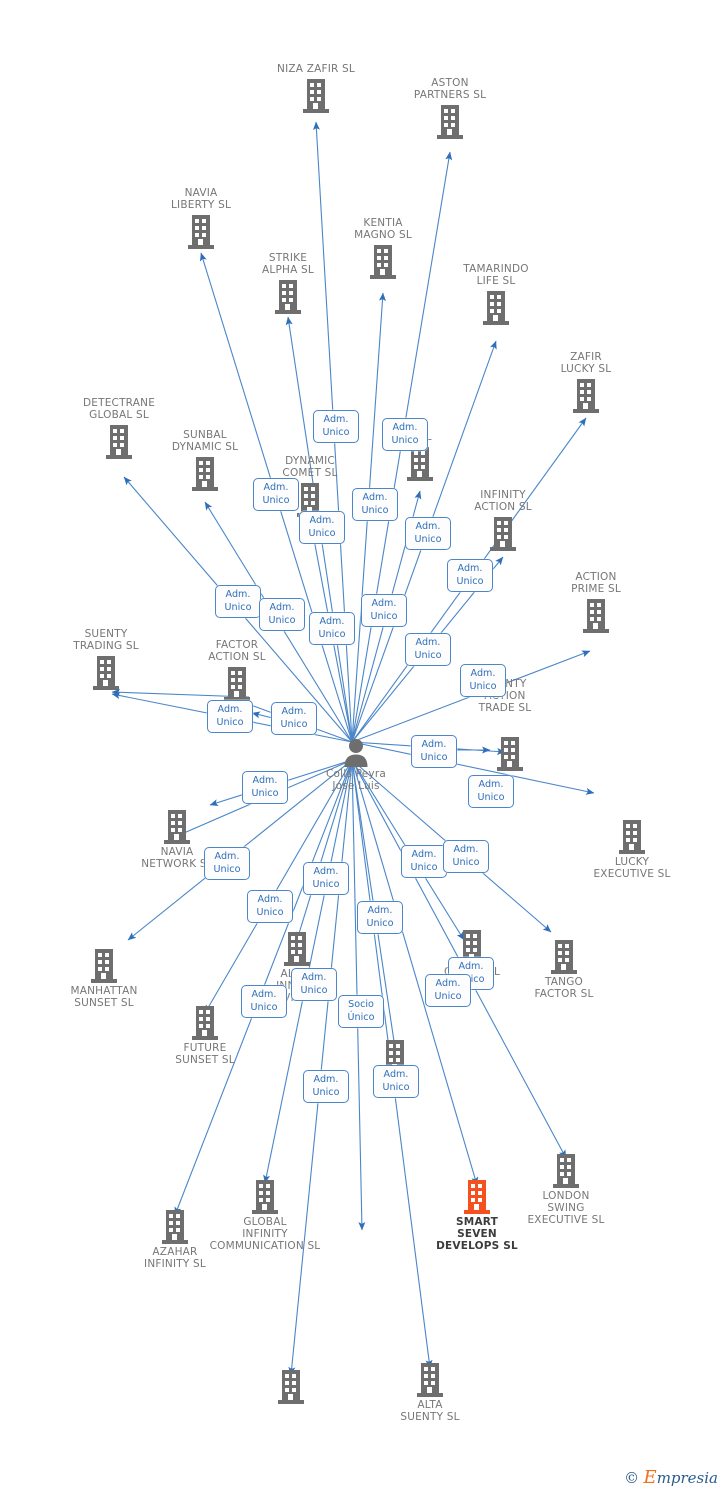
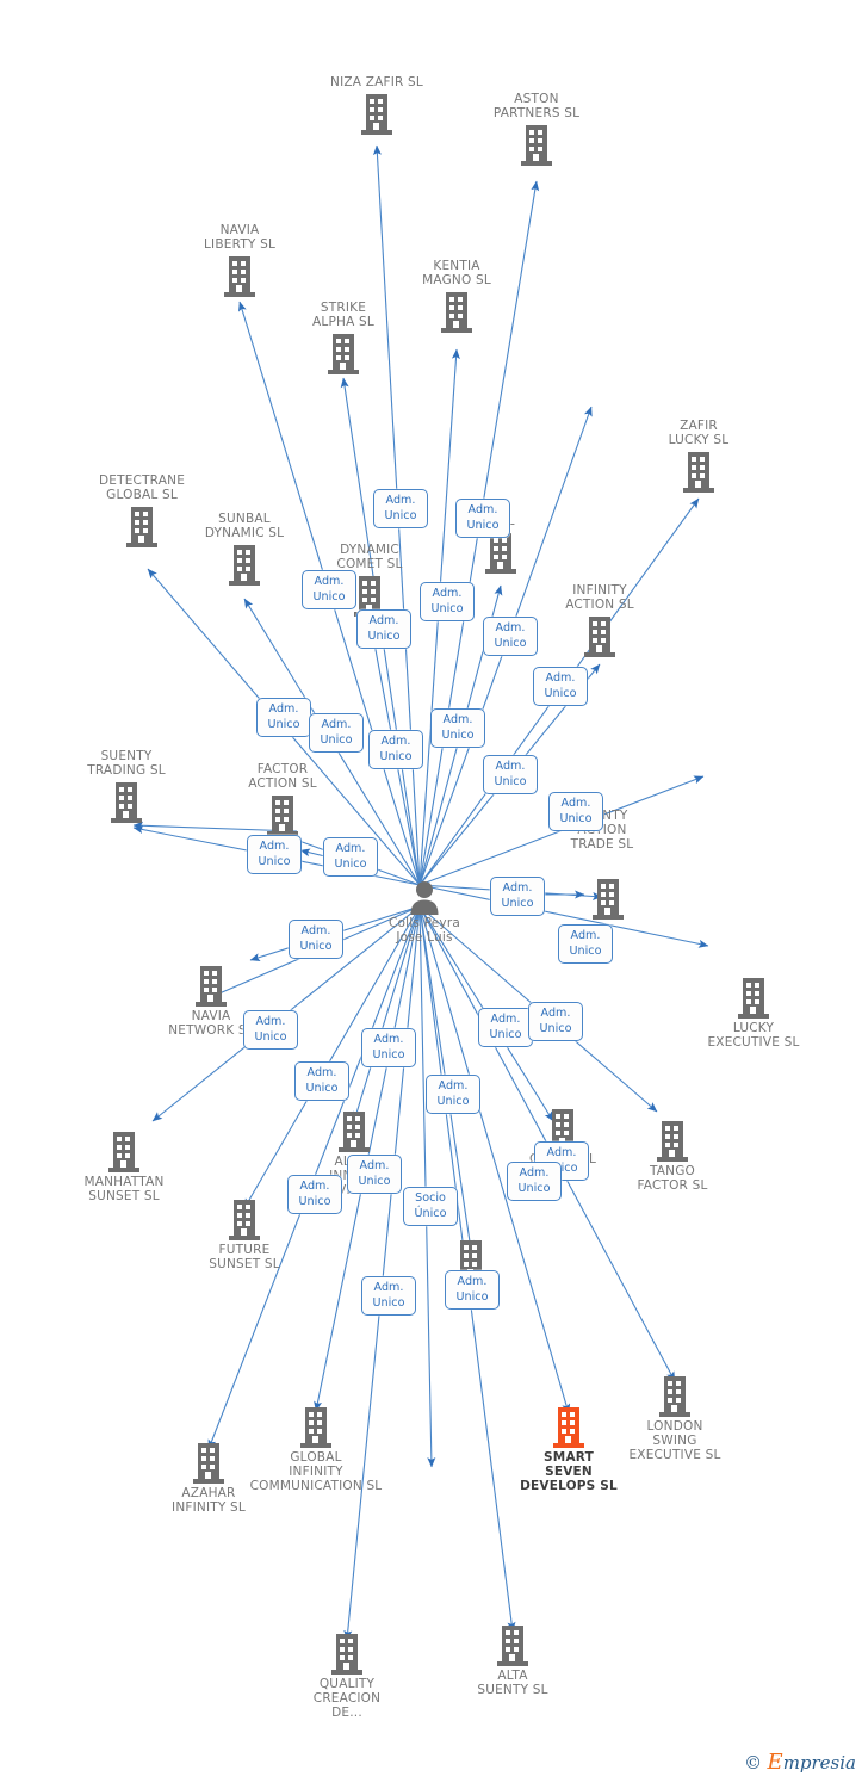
  NIZA ZAFIR SL
  ASTON
  PARTNERS SL
  NAVIA
  LIBERTY SL
  STRIKE
  ALPHA SL
  KENTIA
  MAGNO SL
- TAMARINDO
- LIFE SL
  ZAFIR
  LUCKY SL
  DETECTRANE
  GLOBAL SL
  SUNBAL
  DYNAMIC SL
  DYNAMIC
  COMET SL
  INFINITY
  ACTION SL
- ACTION
- PRIME SL
  SUENTY
  TRADING SL
  FACTOR
  ACTION SL
  TRADE SL
  LUCKY
  EXECUTIVE SL
  NAVIA
  NETWORK
  MANHATTAN
  SUNSET SL
  FUTURE
  SUNSET SL
  TANGO
  FACTOR SL
  AZAHAR
  INFINITY SL
  GLOBAL
  INFINITY
  COMMUNICATION SL
  SMART
  SEVEN
  DEVELOPS SL
  LONDON
  SWING
  EXECUTIVE SL
+ QUALITY
+ CREACION
+ DE...
  ALTA
  SUENTY SL
  Colls Peyra
  Jose Luis
  Adm.
  Unico
  Adm.
  Unico
  Adm.
  Unico
  Adm.
  Unico
  Adm.
  Unico
  Adm.
  Unico
  Adm.
  Unico
  Adm.
  Unico
  Adm.
  Unico
  Adm.
  Unico
  Adm.
  Unico
  Adm.
  Unico
  Adm.
  Unico
  Adm.
  Unico
  Adm.
  Unico
  Adm.
  Unico
  Adm.
  Unico
  Adm.
  Unico
  Adm.
  Unico
  Adm.
  Unico
  Adm.
  Unico
  Adm.
  Unico
  Adm.
  Unico
  Adm.
  Unico
  Adm.
  Unico
  Adm.
  Unico
  Socio
  Único
  Adm.
  Adm.
  Unico
  Adm.
  Unico
  Adm.
  Unico
  © Empresia
